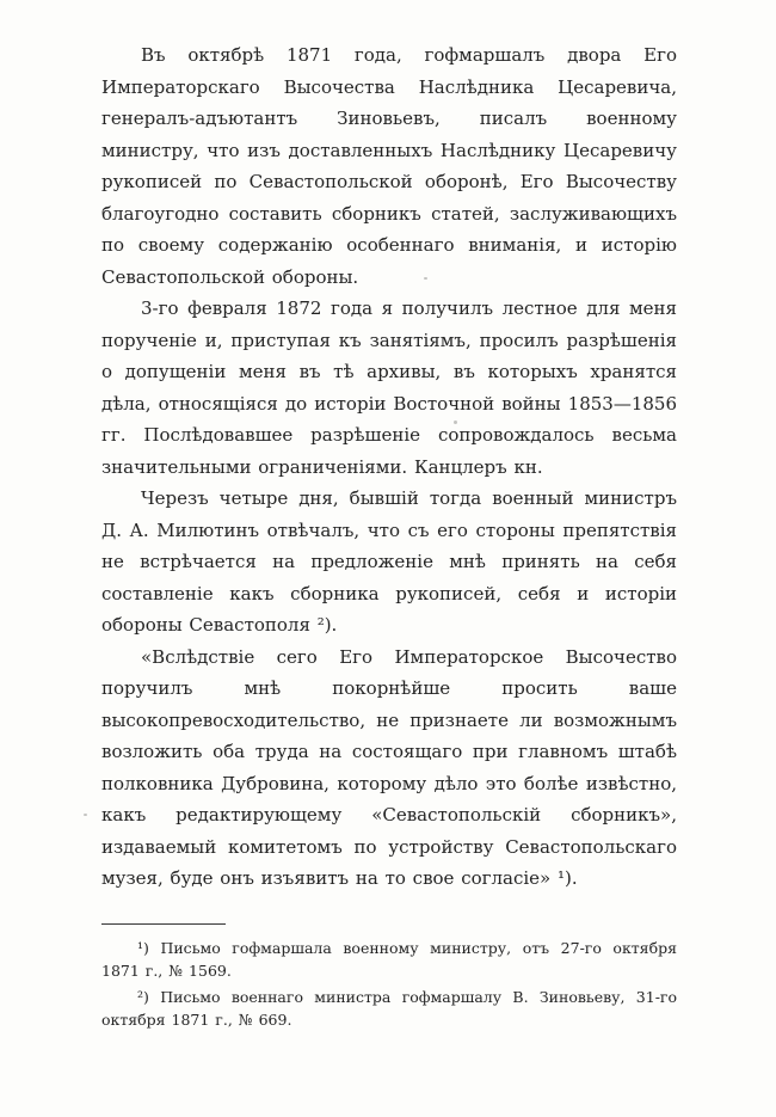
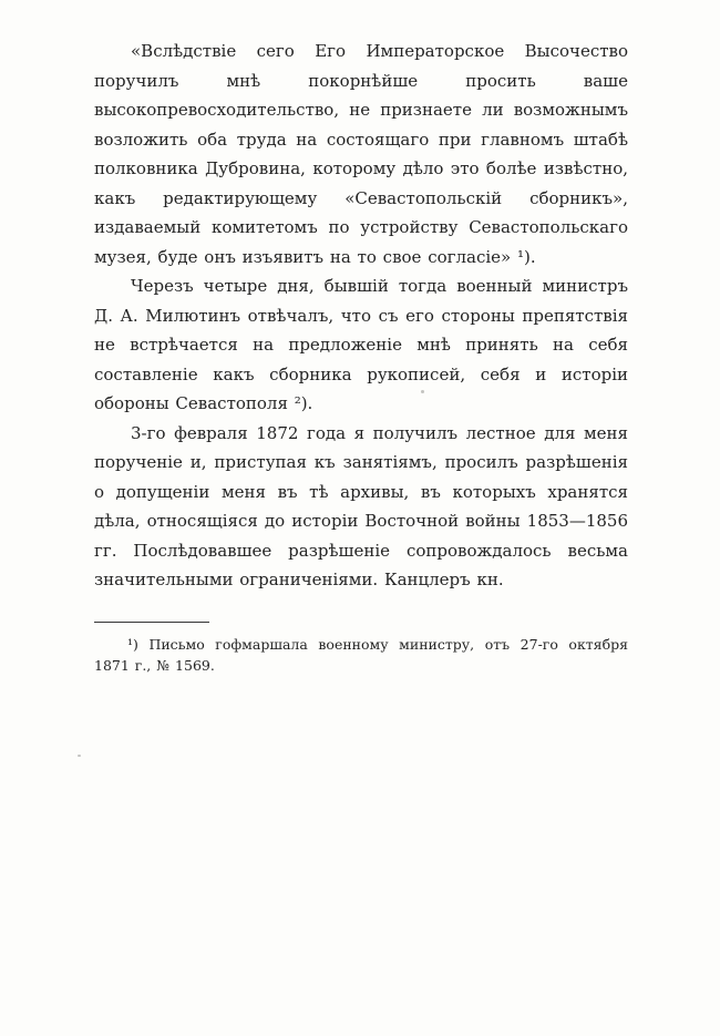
- Въ октябрѣ 1871 года, гофмаршалъ двора Его Императорскаго Высочества Наслѣдника Цесаревича, генералъ-адъютантъ Зиновьевъ, писалъ военному министру, что изъ доставленныхъ Наслѣднику Цесаревичу рукописей по Севастопольской оборонѣ, Его Высочеству благоугодно составить сборникъ статей, заслуживающихъ по своему содержанію особеннаго вниманія, и исторію Севастопольской обороны.
- 3-го февраля 1872 года я получилъ лестное для меня порученіе и, приступая къ занятіямъ, просилъ разрѣшенія о допущеніи меня въ тѣ архивы, въ которыхъ хранятся дѣла, относящіяся до исторіи Восточной войны 1853—1856 гг. Послѣдовавшее разрѣшеніе сопровождалось весьма значительными ограниченіями. Канцлеръ кн.
+ «Вслѣдствіе сего Его Императорское Высочество поручилъ мнѣ покорнѣйше просить ваше высокопревосходительство, не признаете ли возможнымъ возложить оба труда на состоящаго при главномъ штабѣ полковника Дубровина, которому дѣло это болѣе извѣстно, какъ редактирующему «Севастопольскій сборникъ», издаваемый комитетомъ по устройству Севастопольскаго музея, буде онъ изъявитъ на то свое согласіе» ¹).
  Черезъ четыре дня, бывшій тогда военный министръ Д. А. Милютинъ отвѣчалъ, что съ его стороны препятствія не встрѣчается на предложеніе мнѣ принять на себя составленіе какъ сборника рукописей, себя и исторіи обороны Севастополя ²).
- «Вслѣдствіе сего Его Императорское Высочество поручилъ мнѣ покорнѣйше просить ваше высокопревосходительство, не признаете ли возможнымъ возложить оба труда на состоящаго при главномъ штабѣ полковника Дубровина, которому дѣло это болѣе извѣстно, какъ редактирующему «Севастопольскій сборникъ», издаваемый комитетомъ по устройству Севастопольскаго музея, буде онъ изъявитъ на то свое согласіе» ¹).
+ 3-го февраля 1872 года я получилъ лестное для меня порученіе и, приступая къ занятіямъ, просилъ разрѣшенія о допущеніи меня въ тѣ архивы, въ которыхъ хранятся дѣла, относящіяся до исторіи Восточной войны 1853—1856 гг. Послѣдовавшее разрѣшеніе сопровождалось весьма значительными ограниченіями. Канцлеръ кн.
  ¹) Письмо гофмаршала военному министру, отъ 27-го октября 1871 г., № 1569.
- ²) Письмо военнаго министра гофмаршалу В. Зиновьеву, 31-го октября 1871 г., № 669.
